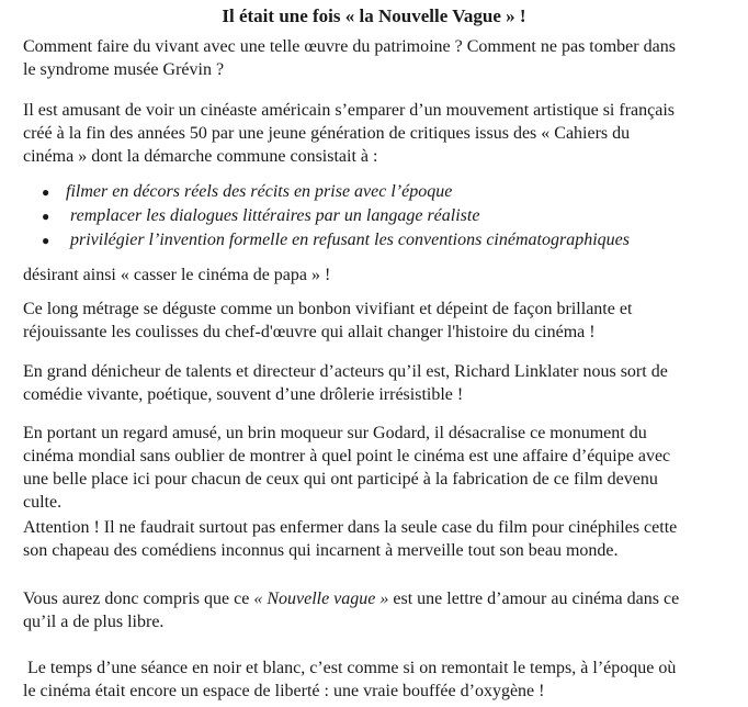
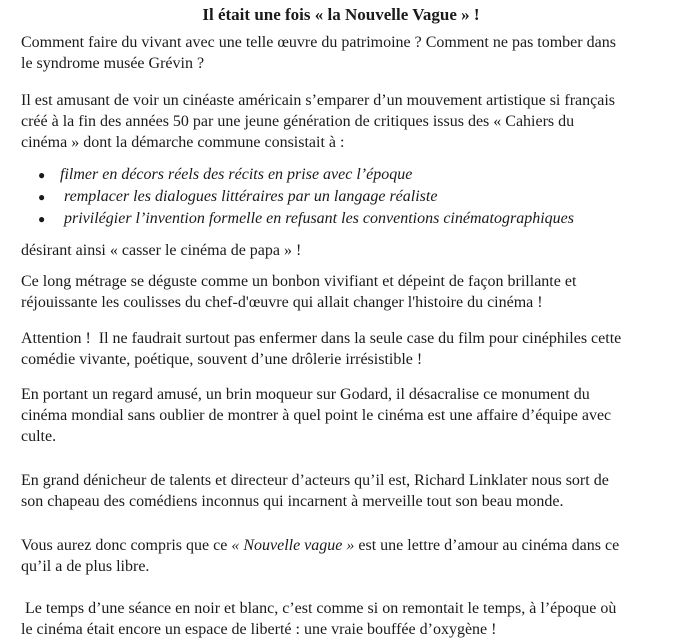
  Il était une fois « la Nouvelle Vague » !
  Comment faire du vivant avec une telle œuvre du patrimoine ? Comment ne pas tomber dans
  le syndrome musée Grévin ?
  Il est amusant de voir un cinéaste américain s’emparer d’un mouvement artistique si français
  créé à la fin des années 50 par une jeune génération de critiques issus des « Cahiers du
  cinéma » dont la démarche commune consistait à :
  ● filmer en décors réels des récits en prise avec l’époque
  ● remplacer les dialogues littéraires par un langage réaliste
  ● privilégier l’invention formelle en refusant les conventions cinématographiques
  désirant ainsi « casser le cinéma de papa » !
  Ce long métrage se déguste comme un bonbon vivifiant et dépeint de façon brillante et
  réjouissante les coulisses du chef-d'œuvre qui allait changer l'histoire du cinéma !
- En grand dénicheur de talents et directeur d’acteurs qu’il est, Richard Linklater nous sort de
+ Attention ! Il ne faudrait surtout pas enfermer dans la seule case du film pour cinéphiles cette
  comédie vivante, poétique, souvent d’une drôlerie irrésistible !
  En portant un regard amusé, un brin moqueur sur Godard, il désacralise ce monument du
  cinéma mondial sans oublier de montrer à quel point le cinéma est une affaire d’équipe avec
- une belle place ici pour chacun de ceux qui ont participé à la fabrication de ce film devenu
  culte.
- Attention ! Il ne faudrait surtout pas enfermer dans la seule case du film pour cinéphiles cette
+ En grand dénicheur de talents et directeur d’acteurs qu’il est, Richard Linklater nous sort de
  son chapeau des comédiens inconnus qui incarnent à merveille tout son beau monde.
  Vous aurez donc compris que ce « Nouvelle vague » est une lettre d’amour au cinéma dans ce
  qu’il a de plus libre.
  Le temps d’une séance en noir et blanc, c’est comme si on remontait le temps, à l’époque où
  le cinéma était encore un espace de liberté : une vraie bouffée d’oxygène !
